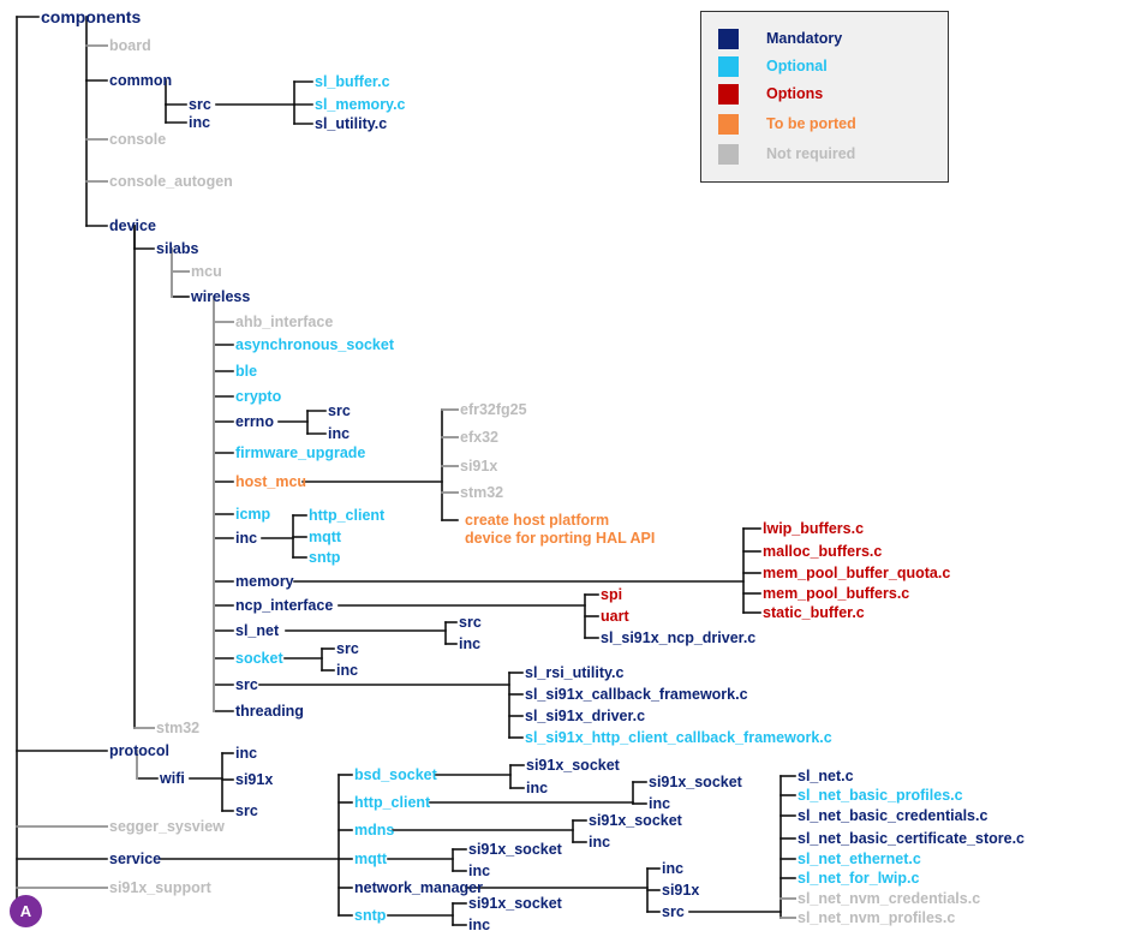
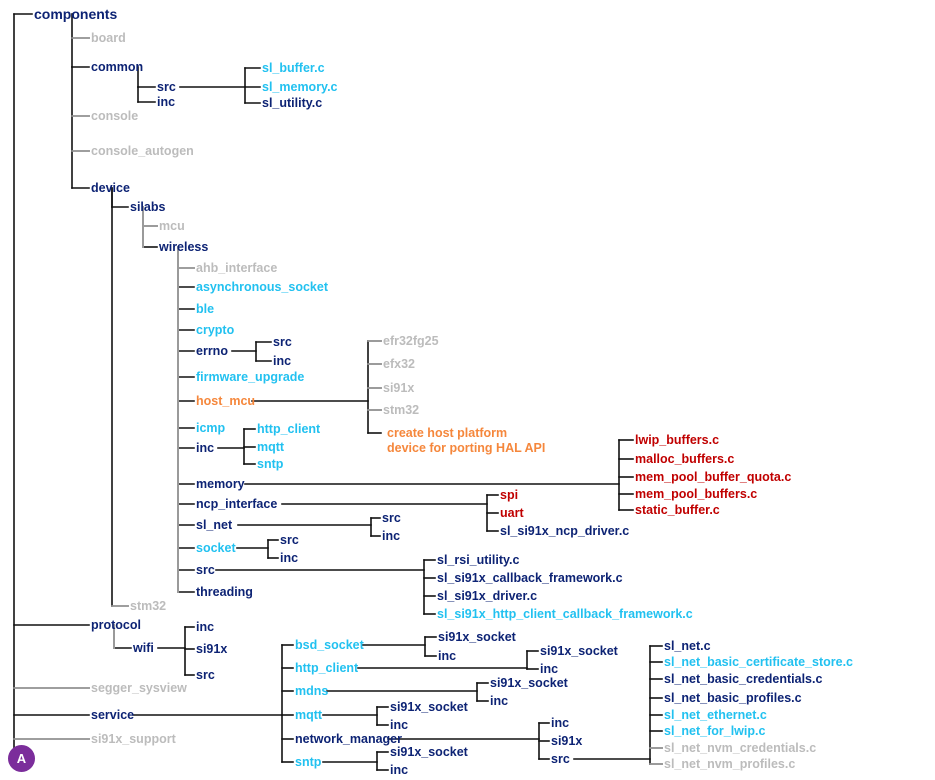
  components
  board
  common
  src
  inc
  sl_buffer.c
  sl_memory.c
  sl_utility.c
  console
  console_autogen
  device
  silabs
  mcu
  wireless
  ahb_interface
  asynchronous_socket
  ble
  crypto
  errno
  src
  inc
  firmware_upgrade
  host_mcu
  efr32fg25
  efx32
  si91x
  stm32
  create host platform device for porting HAL API
  icmp
  inc
  http_client
  mqtt
  sntp
  memory
  lwip_buffers.c
  malloc_buffers.c
  mem_pool_buffer_quota.c
  mem_pool_buffers.c
  static_buffer.c
  ncp_interface
  spi
  uart
  sl_si91x_ncp_driver.c
  sl_net
  src
  inc
  socket
  src
  inc
  src
  sl_rsi_utility.c
  sl_si91x_callback_framework.c
  sl_si91x_driver.c
  sl_si91x_http_client_callback_framework.c
  threading
  stm32
  protocol
  wifi
  inc
  si91x
  src
  segger_sysview
  service
  si91x_support
  bsd_socket
  http_client
  mdns
  mqtt
  network_manager
  sntp
  si91x_socket
  inc
  si91x_socket
  inc
  si91x_socket
  inc
  si91x_socket
  inc
  inc
  si91x
  src
  si91x_socket
  inc
  sl_net.c
- sl_net_basic_profiles.c
+ sl_net_basic_certificate_store.c
  sl_net_basic_credentials.c
- sl_net_basic_certificate_store.c
+ sl_net_basic_profiles.c
  sl_net_ethernet.c
  sl_net_for_lwip.c
  sl_net_nvm_credentials.c
  sl_net_nvm_profiles.c
- Mandatory
- Optional
- Options
- To be ported
- Not required
  A
